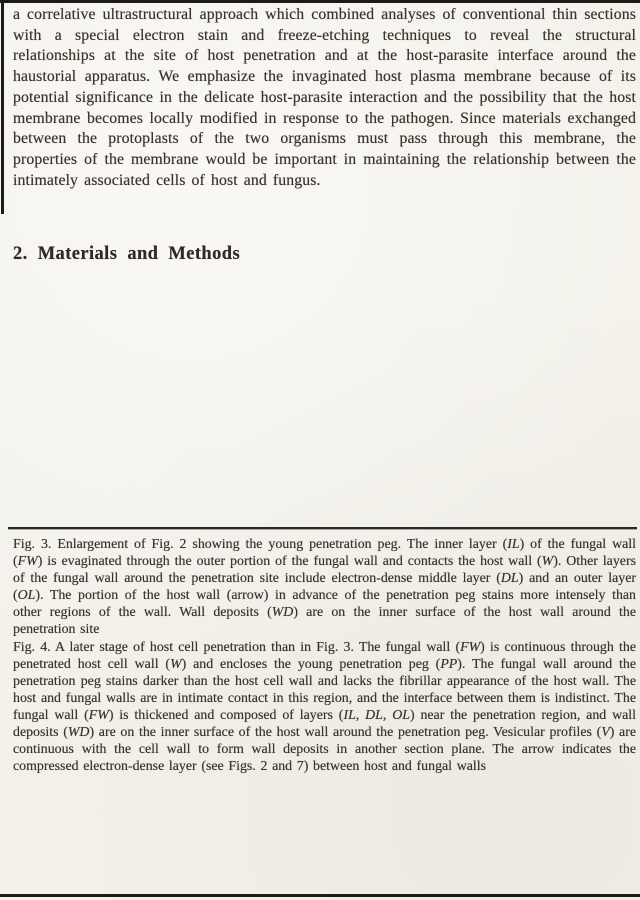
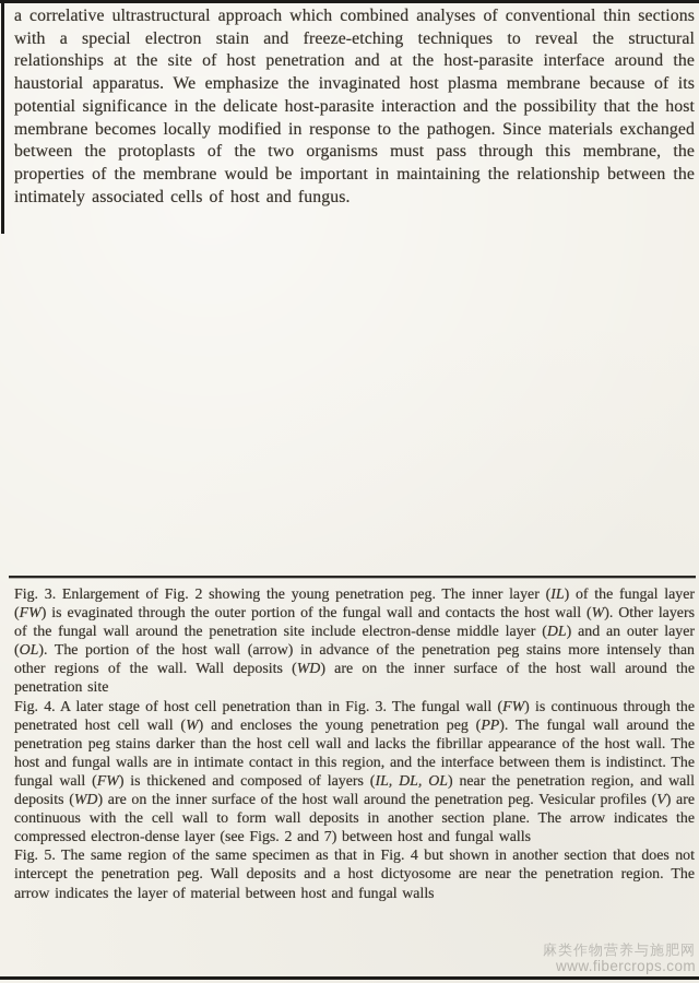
  a correlative ultrastructural approach which combined analyses of conventional thin sections with a special electron stain and freeze-etching techniques to reveal the structural relationships at the site of host penetration and at the host-parasite interface around the haustorial apparatus. We emphasize the invaginated host plasma membrane because of its potential significance in the delicate host-parasite interaction and the possibility that the host membrane becomes locally modified in response to the pathogen. Since materials exchanged between the protoplasts of the two organisms must pass through this membrane, the properties of the membrane would be important in maintaining the relationship between the intimately associated cells of host and fungus.
- 2. Materials and Methods
- Fig. 3. Enlargement of Fig. 2 showing the young penetration peg. The inner layer (IL) of the fungal wall (FW) is evaginated through the outer portion of the fungal wall and contacts the host wall (W). Other layers of the fungal wall around the penetration site include electron-dense middle layer (DL) and an outer layer (OL). The portion of the host wall (arrow) in advance of the penetration peg stains more intensely than other regions of the wall. Wall deposits (WD) are on the inner surface of the host wall around the penetration site
+ Fig. 3. Enlargement of Fig. 2 showing the young penetration peg. The inner layer (IL) of the fungal layer (FW) is evaginated through the outer portion of the fungal wall and contacts the host wall (W). Other layers of the fungal wall around the penetration site include electron-dense middle layer (DL) and an outer layer (OL). The portion of the host wall (arrow) in advance of the penetration peg stains more intensely than other regions of the wall. Wall deposits (WD) are on the inner surface of the host wall around the penetration site
  Fig. 4. A later stage of host cell penetration than in Fig. 3. The fungal wall (FW) is continuous through the penetrated host cell wall (W) and encloses the young penetration peg (PP). The fungal wall around the penetration peg stains darker than the host cell wall and lacks the fibrillar appearance of the host wall. The host and fungal walls are in intimate contact in this region, and the interface between them is indistinct. The fungal wall (FW) is thickened and composed of layers (IL, DL, OL) near the penetration region, and wall deposits (WD) are on the inner surface of the host wall around the penetration peg. Vesicular profiles (V) are continuous with the cell wall to form wall deposits in another section plane. The arrow indicates the compressed electron-dense layer (see Figs. 2 and 7) between host and fungal walls
+ Fig. 5. The same region of the same specimen as that in Fig. 4 but shown in another section that does not intercept the penetration peg. Wall deposits and a host dictyosome are near the penetration region. The arrow indicates the layer of material between host and fungal walls
+ 麻类作物营养与施肥网
+ www.fibercrops.com
